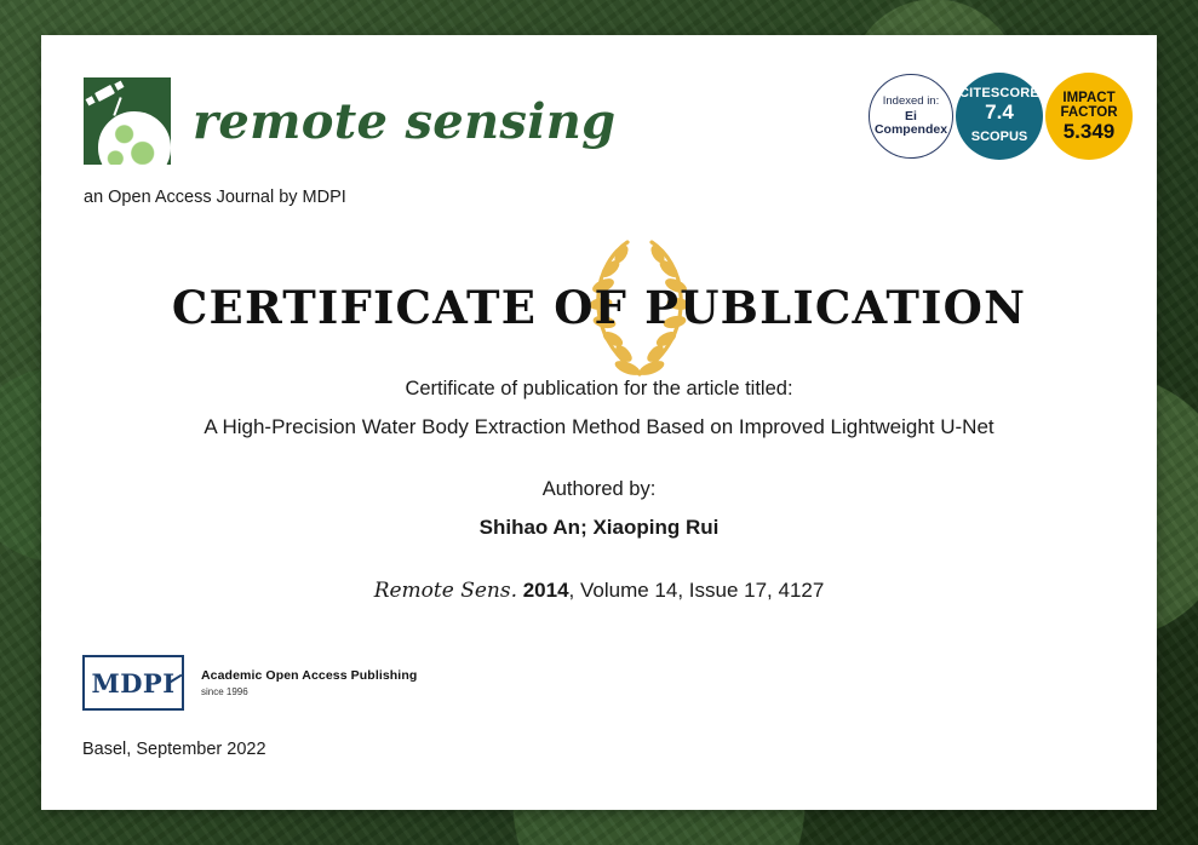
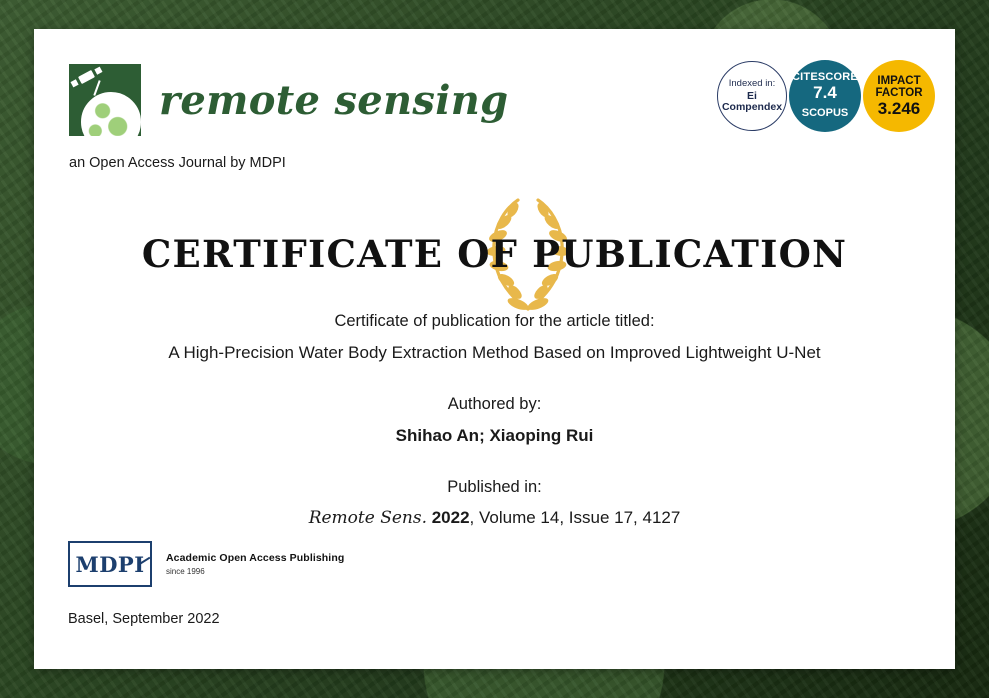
  remote sensing
  an Open Access Journal by MDPI
  Indexed in:
  Ei Compendex
  CITESCORE
  7.4 SCOPUS
  IMPACT
  FACTOR
- 5.349
+ 3.246
  CERTIFICATE OF PUBLICATION
  Certificate of publication for the article titled:
  A High-Precision Water Body Extraction Method Based on Improved Lightweight U-Net
  Authored by:
  Shihao An; Xiaoping Rui
+ Published in:
- Remote Sens. 2014, Volume 14, Issue 17, 4127
+ Remote Sens. 2022, Volume 14, Issue 17, 4127
  MDPI
  Academic Open Access Publishing
  since 1996
  Basel, September 2022
